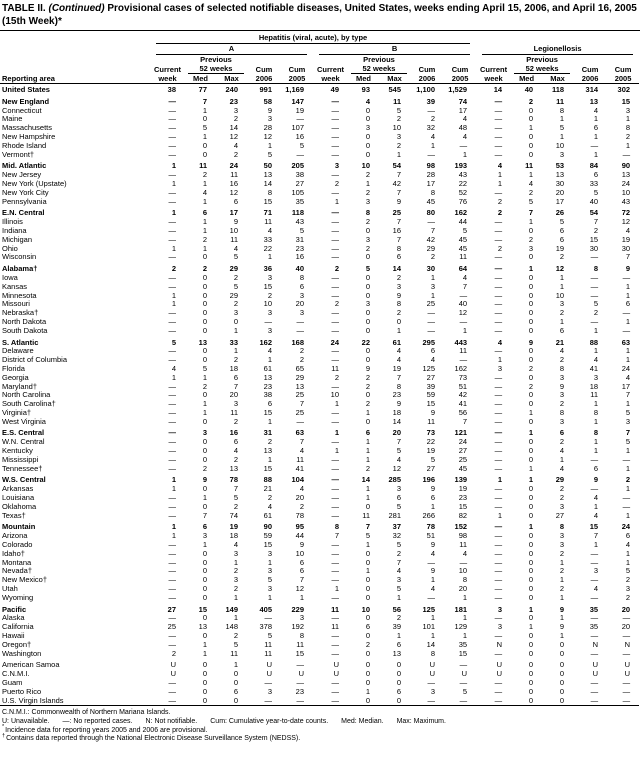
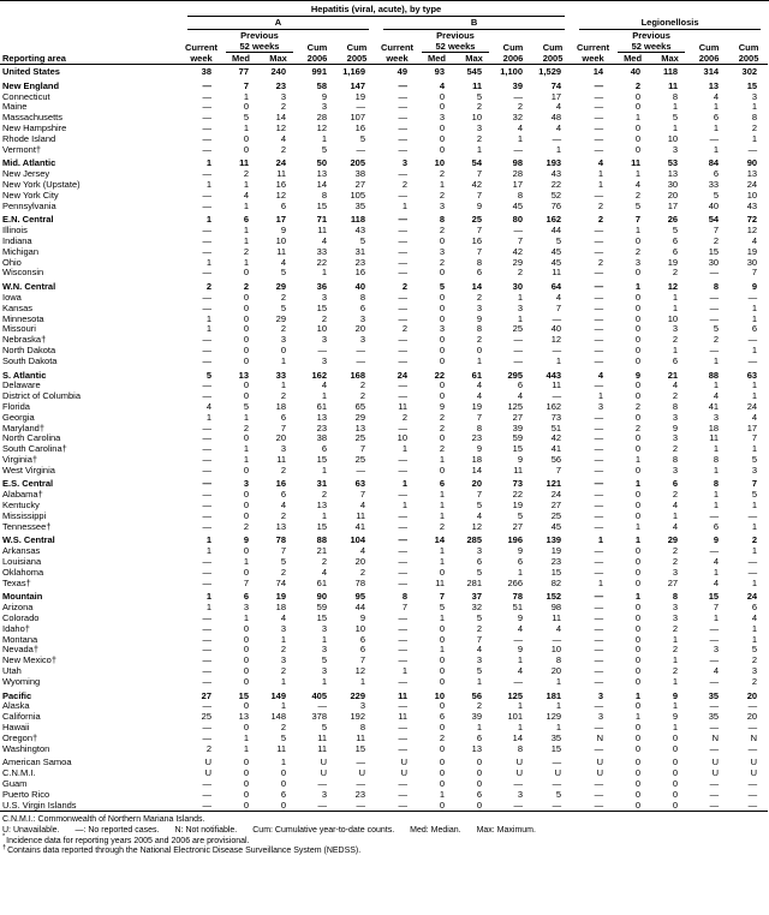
- TABLE II. (Continued) Provisional cases of selected notifiable diseases, United States, weeks ending April 15, 2006, and April 16, 2005
- (15th Week)*
  	Hepatitis (viral, acute), by type
  	A	B	Legionellosis
  Reporting area	Current week	Previous 52 weeks	Cum 2006	Cum 2005	Current week	Previous 52 weeks	Cum 2006	Cum 2005	Current week	Previous 52 weeks	Cum 2006	Cum 2005
  Med	Max	Med	Max	Med	Max
  United States	38	77	240	991	1,169	49	93	545	1,100	1,529	14	40	118	314	302
  New England	—	7	23	58	147	—	4	11	39	74	—	2	11	13	15
  Connecticut	—	1	3	9	19	—	0	5	—	17	—	0	8	4	3
  Maine	—	0	2	3	—	—	0	2	2	4	—	0	1	1	1
  Massachusetts	—	5	14	28	107	—	3	10	32	48	—	1	5	6	8
  New Hampshire	—	1	12	12	16	—	0	3	4	4	—	0	1	1	2
  Rhode Island	—	0	4	1	5	—	0	2	1	—	—	0	10	—	1
  Vermont†	—	0	2	5	—	—	0	1	—	1	—	0	3	1	—
  Mid. Atlantic	1	11	24	50	205	3	10	54	98	193	4	11	53	84	90
  New Jersey	—	2	11	13	38	—	2	7	28	43	1	1	13	6	13
  New York (Upstate)	1	1	16	14	27	2	1	42	17	22	1	4	30	33	24
  New York City	—	4	12	8	105	—	2	7	8	52	—	2	20	5	10
  Pennsylvania	—	1	6	15	35	1	3	9	45	76	2	5	17	40	43
  E.N. Central	1	6	17	71	118	—	8	25	80	162	2	7	26	54	72
  Illinois	—	1	9	11	43	—	2	7	—	44	—	1	5	7	12
  Indiana	—	1	10	4	5	—	0	16	7	5	—	0	6	2	4
  Michigan	—	2	11	33	31	—	3	7	42	45	—	2	6	15	19
  Ohio	1	1	4	22	23	—	2	8	29	45	2	3	19	30	30
  Wisconsin	—	0	5	1	16	—	0	6	2	11	—	0	2	—	7
- Alabama†	2	2	29	36	40	2	5	14	30	64	—	1	12	8	9
+ W.N. Central	2	2	29	36	40	2	5	14	30	64	—	1	12	8	9
  Iowa	—	0	2	3	8	—	0	2	1	4	—	0	1	—	—
  Kansas	—	0	5	15	6	—	0	3	3	7	—	0	1	—	1
  Minnesota	1	0	29	2	3	—	0	9	1	—	—	0	10	—	1
  Missouri	1	0	2	10	20	2	3	8	25	40	—	0	3	5	6
  Nebraska†	—	0	3	3	3	—	0	2	—	12	—	0	2	2	—
  North Dakota	—	0	0	—	—	—	0	0	—	—	—	0	1	—	1
  South Dakota	—	0	1	3	—	—	0	1	—	1	—	0	6	1	—
  S. Atlantic	5	13	33	162	168	24	22	61	295	443	4	9	21	88	63
  Delaware	—	0	1	4	2	—	0	4	6	11	—	0	4	1	1
  District of Columbia	—	0	2	1	2	—	0	4	4	—	1	0	2	4	1
  Florida	4	5	18	61	65	11	9	19	125	162	3	2	8	41	24
  Georgia	1	1	6	13	29	2	2	7	27	73	—	0	3	3	4
  Maryland†	—	2	7	23	13	—	2	8	39	51	—	2	9	18	17
  North Carolina	—	0	20	38	25	10	0	23	59	42	—	0	3	11	7
  South Carolina†	—	1	3	6	7	1	2	9	15	41	—	0	2	1	1
  Virginia†	—	1	11	15	25	—	1	18	9	56	—	1	8	8	5
  West Virginia	—	0	2	1	—	—	0	14	11	7	—	0	3	1	3
  E.S. Central	—	3	16	31	63	1	6	20	73	121	—	1	6	8	7
- W.N. Central	—	0	6	2	7	—	1	7	22	24	—	0	2	1	5
+ Alabama†	—	0	6	2	7	—	1	7	22	24	—	0	2	1	5
  Kentucky	—	0	4	13	4	1	1	5	19	27	—	0	4	1	1
  Mississippi	—	0	2	1	11	—	1	4	5	25	—	0	1	—	—
  Tennessee†	—	2	13	15	41	—	2	12	27	45	—	1	4	6	1
  W.S. Central	1	9	78	88	104	—	14	285	196	139	1	1	29	9	2
  Arkansas	1	0	7	21	4	—	1	3	9	19	—	0	2	—	1
  Louisiana	—	1	5	2	20	—	1	6	6	23	—	0	2	4	—
  Oklahoma	—	0	2	4	2	—	0	5	1	15	—	0	3	1	—
  Texas†	—	7	74	61	78	—	11	281	266	82	1	0	27	4	1
  Mountain	1	6	19	90	95	8	7	37	78	152	—	1	8	15	24
  Arizona	1	3	18	59	44	7	5	32	51	98	—	0	3	7	6
  Colorado	—	1	4	15	9	—	1	5	9	11	—	0	3	1	4
  Idaho†	—	0	3	3	10	—	0	2	4	4	—	0	2	—	1
  Montana	—	0	1	1	6	—	0	7	—	—	—	0	1	—	1
  Nevada†	—	0	2	3	6	—	1	4	9	10	—	0	2	3	5
  New Mexico†	—	0	3	5	7	—	0	3	1	8	—	0	1	—	2
  Utah	—	0	2	3	12	1	0	5	4	20	—	0	2	4	3
  Wyoming	—	0	1	1	1	—	0	1	—	1	—	0	1	—	2
  Pacific	27	15	149	405	229	11	10	56	125	181	3	1	9	35	20
  Alaska	—	0	1	—	3	—	0	2	1	1	—	0	1	—	—
  California	25	13	148	378	192	11	6	39	101	129	3	1	9	35	20
  Hawaii	—	0	2	5	8	—	0	1	1	1	—	0	1	—	—
  Oregon†	—	1	5	11	11	—	2	6	14	35	N	0	0	N	N
  Washington	2	1	11	11	15	—	0	13	8	15	—	0	0	—	—
  American Samoa	U	0	1	U	—	U	0	0	U	—	U	0	0	U	U
  C.N.M.I.	U	0	0	U	U	U	0	0	U	U	U	0	0	U	U
  Guam	—	0	0	—	—	—	0	0	—	—	—	0	0	—	—
  Puerto Rico	—	0	6	3	23	—	1	6	3	5	—	0	0	—	—
  U.S. Virgin Islands	—	0	0	—	—	—	0	0	—	—	—	0	0	—	—
